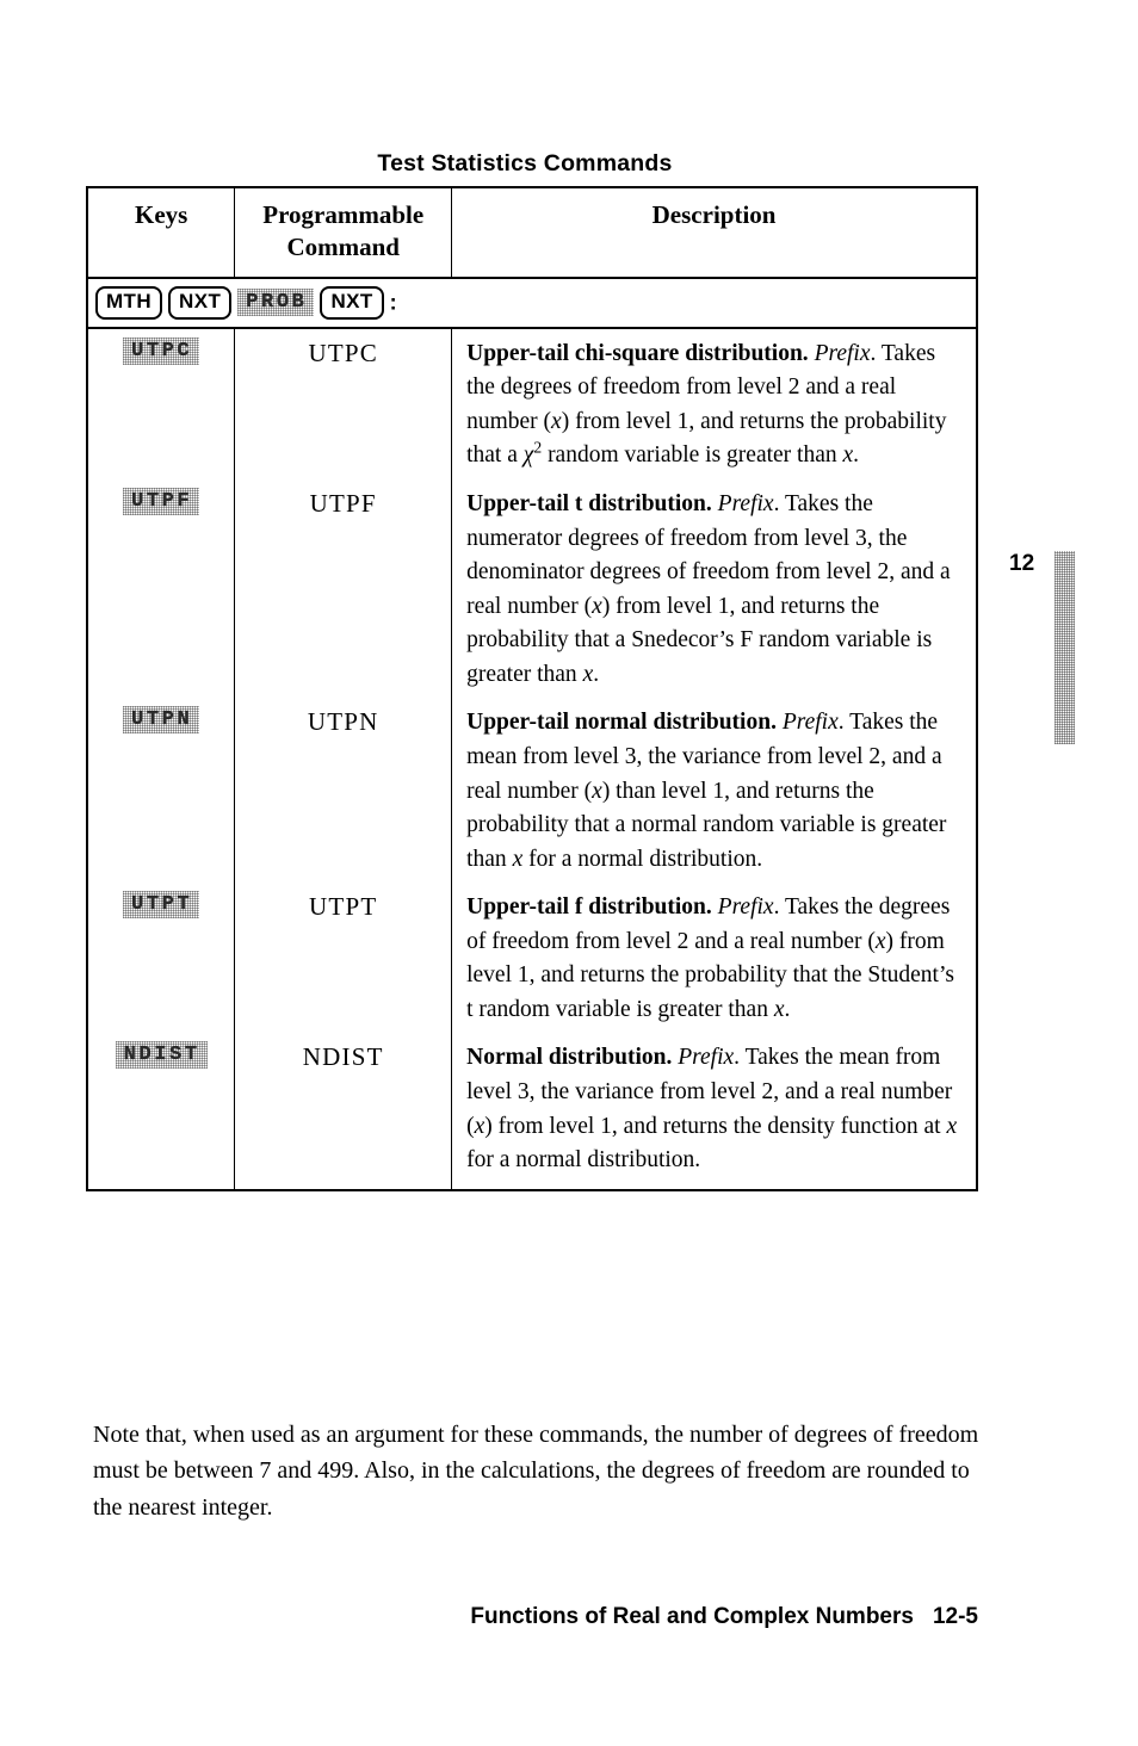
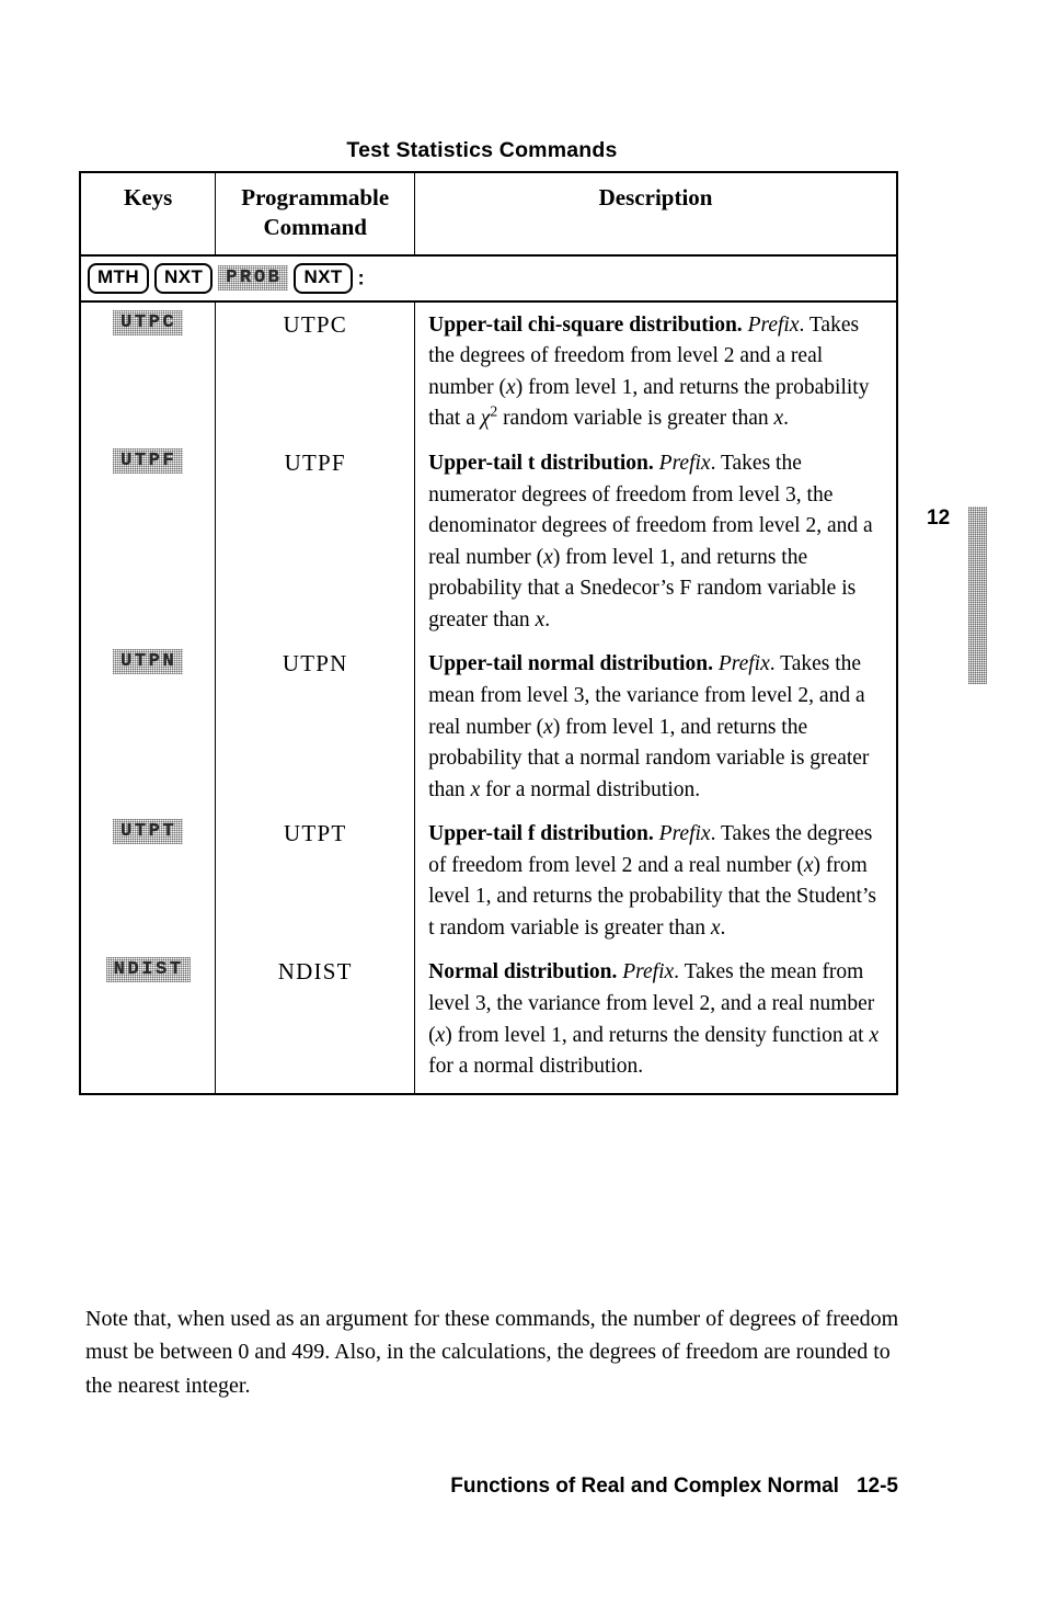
  Test Statistics Commands
  Keys	Programmable Command	Description
  MTH NXT PROB NXT :
  UTPC	UTPC	Upper-tail chi-square distribution. Prefix. Takes the degrees of freedom from level 2 and a real number (x) from level 1, and returns the probability that a χ2 random variable is greater than x.
  UTPF	UTPF	Upper-tail t distribution. Prefix. Takes the numerator degrees of freedom from level 3, the denominator degrees of freedom from level 2, and a real number (x) from level 1, and returns the probability that a Snedecor’s F random variable is greater than x.
- UTPN	UTPN	Upper-tail normal distribution. Prefix. Takes the mean from level 3, the variance from level 2, and a real number (x) than level 1, and returns the probability that a normal random variable is greater than x for a normal distribution.
+ UTPN	UTPN	Upper-tail normal distribution. Prefix. Takes the mean from level 3, the variance from level 2, and a real number (x) from level 1, and returns the probability that a normal random variable is greater than x for a normal distribution.
  UTPT	UTPT	Upper-tail f distribution. Prefix. Takes the degrees of freedom from level 2 and a real number (x) from level 1, and returns the probability that the Student’s t random variable is greater than x.
  NDIST	NDIST	Normal distribution. Prefix. Takes the mean from level 3, the variance from level 2, and a real number (x) from level 1, and returns the density function at x for a normal distribution.
  12
- Note that, when used as an argument for these commands, the number of degrees of freedom must be between 7 and 499. Also, in the calculations, the degrees of freedom are rounded to the nearest integer.
+ Note that, when used as an argument for these commands, the number of degrees of freedom must be between 0 and 499. Also, in the calculations, the degrees of freedom are rounded to the nearest integer.
- Functions of Real and Complex Numbers 12-5
+ Functions of Real and Complex Normal 12-5
